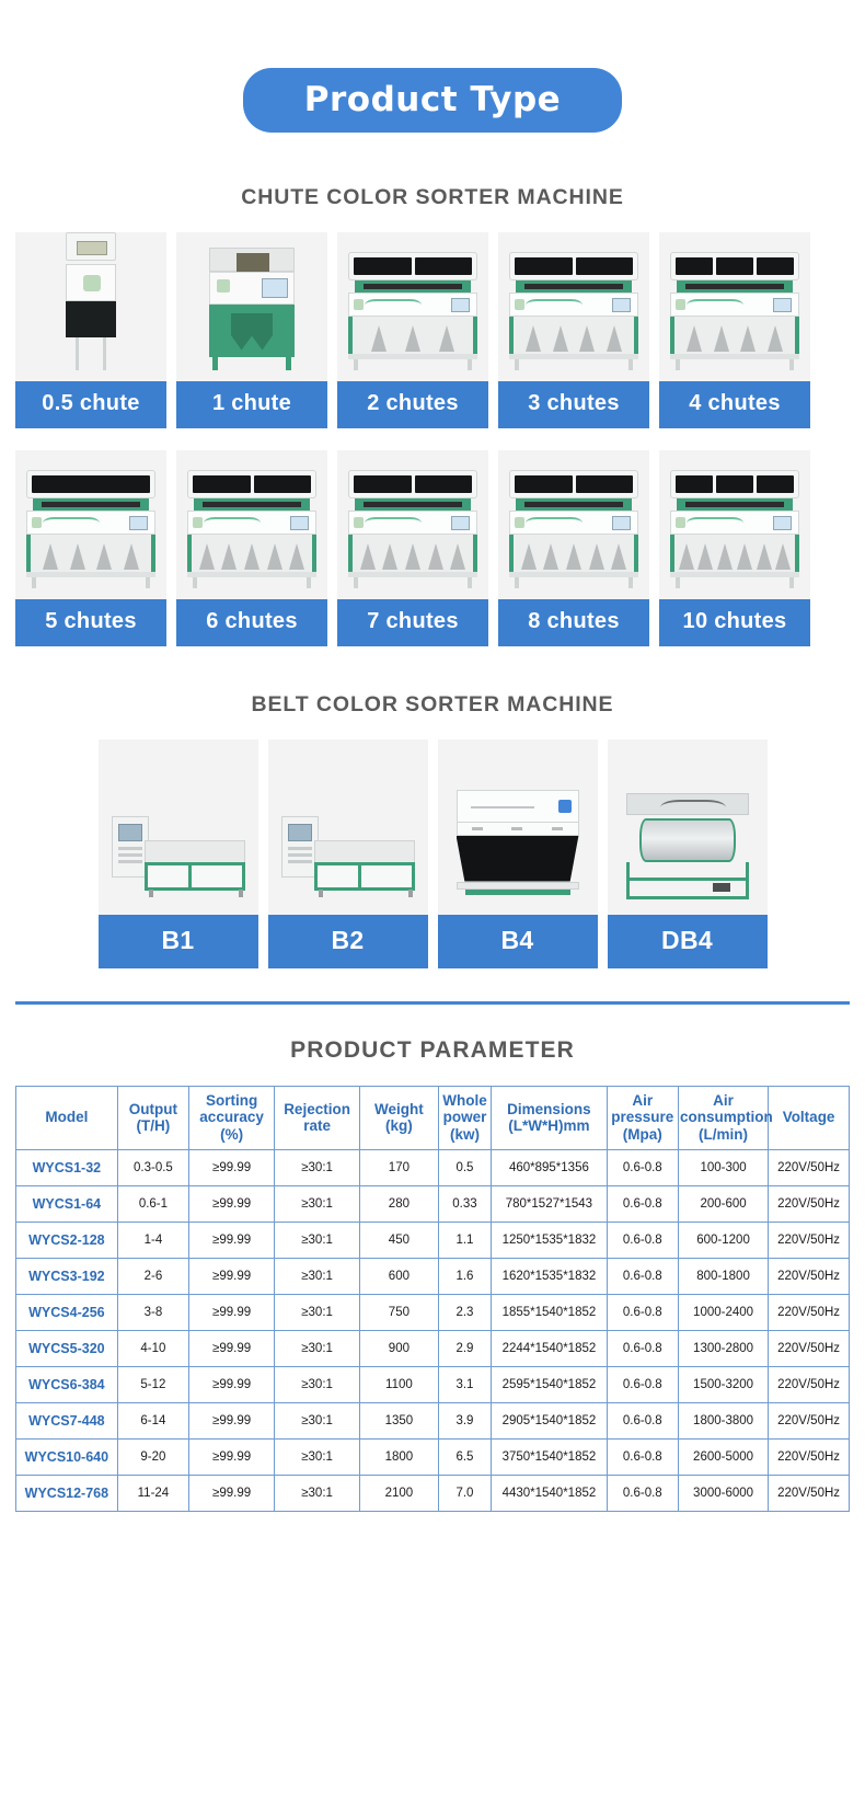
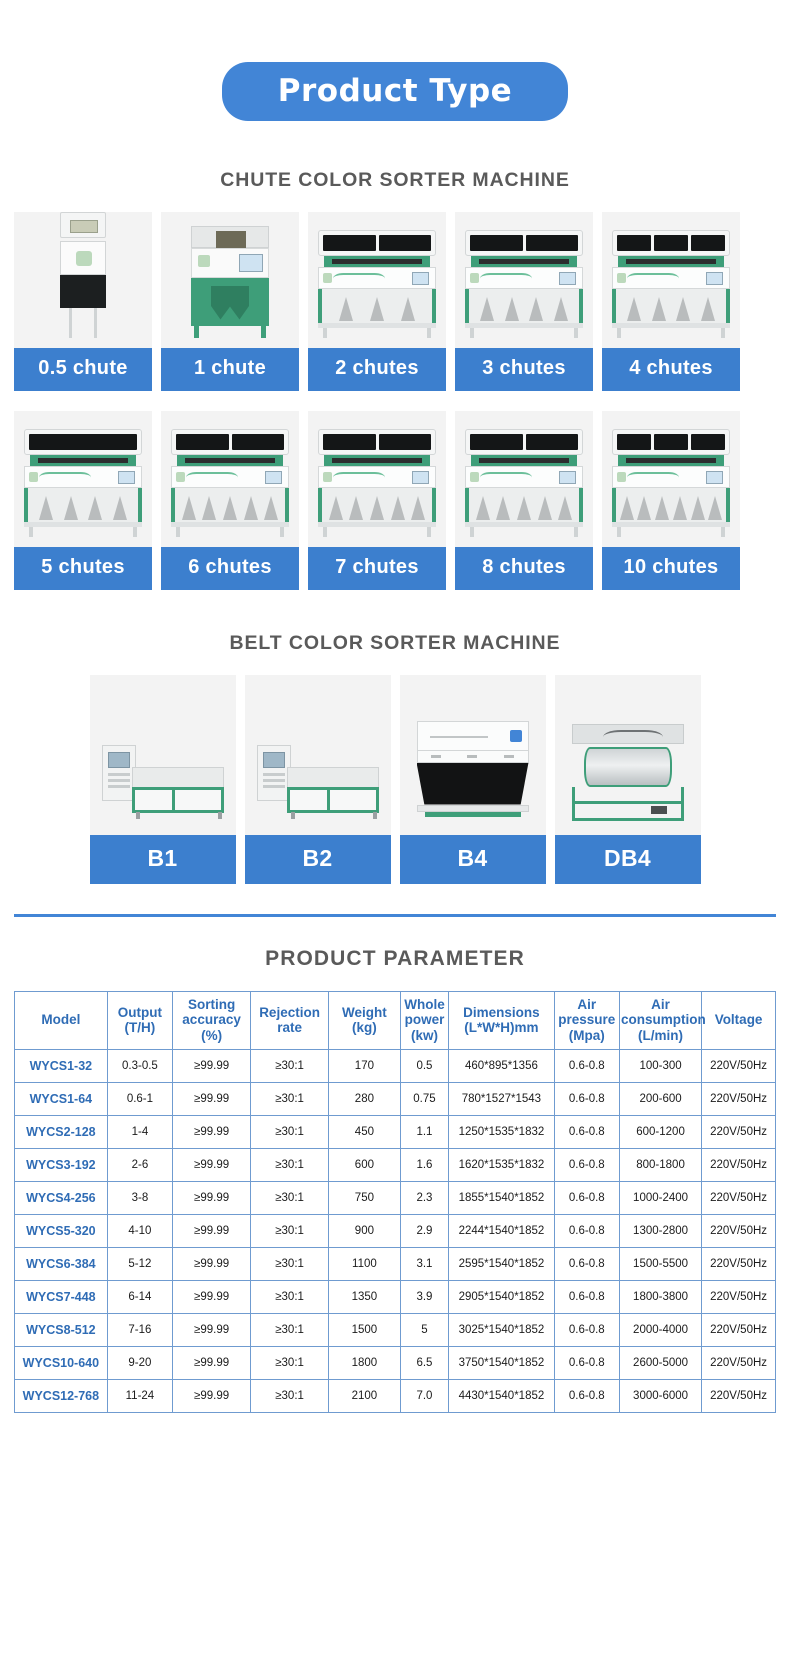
  Product Type
  CHUTE COLOR SORTER MACHINE
  0.5 chute
  1 chute
  2 chutes
  3 chutes
  4 chutes
  5 chutes
  6 chutes
  7 chutes
  8 chutes
  10 chutes
  BELT COLOR SORTER MACHINE
  B1
  B2
  B4
  DB4
  PRODUCT PARAMETER
  Model	Output(T/H)	Sortingaccuracy(%)	Rejectionrate	Weight(kg)	Wholepower(kw)	Dimensions(L*W*H)mm	Airpressure(Mpa)	Airconsumption(L/min)	Voltage
  WYCS1-32	0.3-0.5	≥99.99	≥30:1	170	0.5	460*895*1356	0.6-0.8	100-300	220V/50Hz
- WYCS1-64	0.6-1	≥99.99	≥30:1	280	0.33	780*1527*1543	0.6-0.8	200-600	220V/50Hz
+ WYCS1-64	0.6-1	≥99.99	≥30:1	280	0.75	780*1527*1543	0.6-0.8	200-600	220V/50Hz
  WYCS2-128	1-4	≥99.99	≥30:1	450	1.1	1250*1535*1832	0.6-0.8	600-1200	220V/50Hz
  WYCS3-192	2-6	≥99.99	≥30:1	600	1.6	1620*1535*1832	0.6-0.8	800-1800	220V/50Hz
  WYCS4-256	3-8	≥99.99	≥30:1	750	2.3	1855*1540*1852	0.6-0.8	1000-2400	220V/50Hz
  WYCS5-320	4-10	≥99.99	≥30:1	900	2.9	2244*1540*1852	0.6-0.8	1300-2800	220V/50Hz
- WYCS6-384	5-12	≥99.99	≥30:1	1100	3.1	2595*1540*1852	0.6-0.8	1500-3200	220V/50Hz
+ WYCS6-384	5-12	≥99.99	≥30:1	1100	3.1	2595*1540*1852	0.6-0.8	1500-5500	220V/50Hz
  WYCS7-448	6-14	≥99.99	≥30:1	1350	3.9	2905*1540*1852	0.6-0.8	1800-3800	220V/50Hz
+ WYCS8-512	7-16	≥99.99	≥30:1	1500	5	3025*1540*1852	0.6-0.8	2000-4000	220V/50Hz
  WYCS10-640	9-20	≥99.99	≥30:1	1800	6.5	3750*1540*1852	0.6-0.8	2600-5000	220V/50Hz
  WYCS12-768	11-24	≥99.99	≥30:1	2100	7.0	4430*1540*1852	0.6-0.8	3000-6000	220V/50Hz
